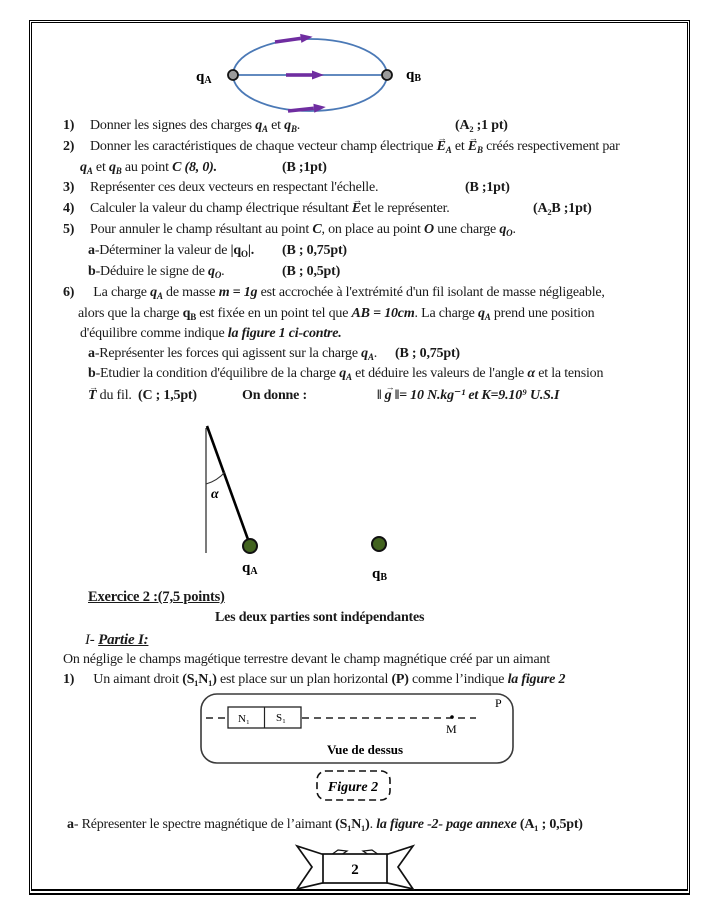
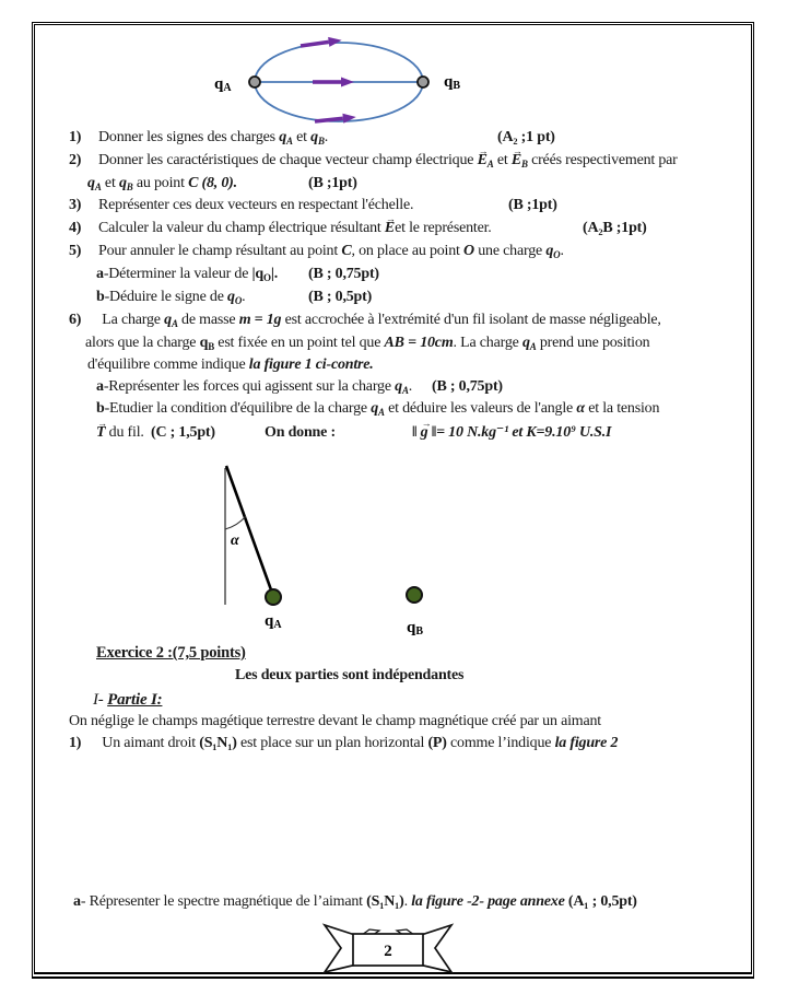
  qA
  qB
  1) Donner les signes des charges qA et qB.
  (A₂ ;1 pt)
  2) Donner les caractéristiques de chaque vecteur champ électrique EA et EB créés respectivement par
  qA et qB au point C (8, 0).
  (B ;1pt)
  3) Représenter ces deux vecteurs en respectant l'échelle.
  (B ;1pt)
  4) Calculer la valeur du champ électrique résultant Eet le représenter.
  (A₂B ;1pt)
  5) Pour annuler le champ résultant au point C, on place au point O une charge qO.
  a-Déterminer la valeur de |qO|.
  (B ; 0,75pt)
  b-Déduire le signe de qO.
  (B ; 0,5pt)
  6) La charge qA de masse m = 1g est accrochée à l'extrémité d'un fil isolant de masse négligeable,
  alors que la charge qB est fixée en un point tel que AB = 10cm. La charge qA prend une position
  d'équilibre comme indique la figure 1 ci-contre.
  a-Représenter les forces qui agissent sur la charge qA.
  (B ; 0,75pt)
  b-Etudier la condition d'équilibre de la charge qA et déduire les valeurs de l'angle α et la tension
  T du fil.
  (C ; 1,5pt)
  On donne :
  ‖ g ‖= 10 N.kg⁻¹ et K=9.10⁹ U.S.I
  Exercice 2 :(7,5 points)
  Les deux parties sont indépendantes
  I- Partie I:
  On néglige le champs magétique terrestre devant le champ magnétique créé par un aimant
  1) Un aimant droit (S₁N₁) est place sur un plan horizontal (P) comme l’indique la figure 2
  a- Répresenter le spectre magnétique de l’aimant (S₁N₁). la figure -2- page annexe (A₁ ; 0,5pt)
  α
  qA
  qB
- N₁
- S₁
- M
- P
- Vue de dessus
- Figure 2
  2
